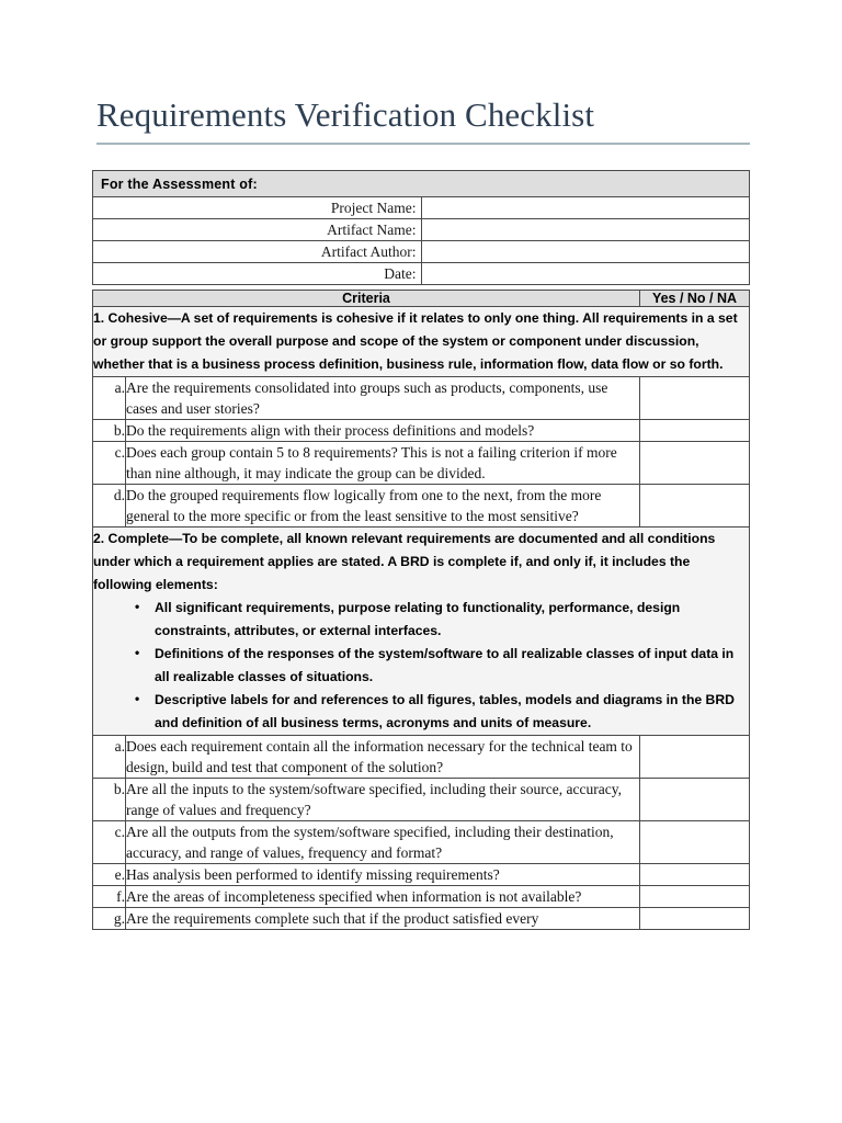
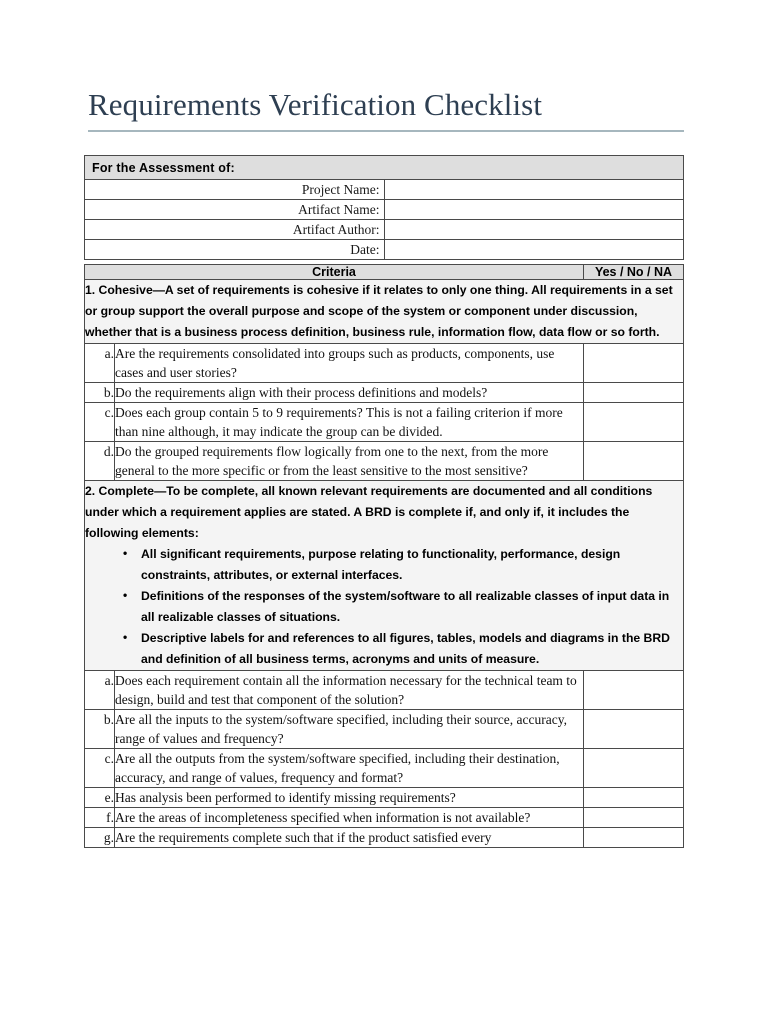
  Requirements Verification Checklist
  For the Assessment of:
  Project Name:
  Artifact Name:
  Artifact Author:
  Date:
  Criteria	Yes / No / NA
  1. Cohesive—A set of requirements is cohesive if it relates to only one thing. All requirements in a set or group support the overall purpose and scope of the system or component under discussion, whether that is a business process definition, business rule, information flow, data flow or so forth.
  a.	Are the requirements consolidated into groups such as products, components, use cases and user stories?
  b.	Do the requirements align with their process definitions and models?
- c.	Does each group contain 5 to 8 requirements? This is not a failing criterion if more than nine although, it may indicate the group can be divided.
+ c.	Does each group contain 5 to 9 requirements? This is not a failing criterion if more than nine although, it may indicate the group can be divided.
  d.	Do the grouped requirements flow logically from one to the next, from the more general to the more specific or from the least sensitive to the most sensitive?
  2. Complete—To be complete, all known relevant requirements are documented and all conditions under which a requirement applies are stated. A BRD is complete if, and only if, it includes the following elements:All significant requirements, purpose relating to functionality, performance, design constraints, attributes, or external interfaces.Definitions of the responses of the system/software to all realizable classes of input data in all realizable classes of situations.Descriptive labels for and references to all figures, tables, models and diagrams in the BRD and definition of all business terms, acronyms and units of measure.
  a.	Does each requirement contain all the information necessary for the technical team to design, build and test that component of the solution?
  b.	Are all the inputs to the system/software specified, including their source, accuracy, range of values and frequency?
  c.	Are all the outputs from the system/software specified, including their destination, accuracy, and range of values, frequency and format?
  e.	Has analysis been performed to identify missing requirements?
  f.	Are the areas of incompleteness specified when information is not available?
  g.	Are the requirements complete such that if the product satisfied every
